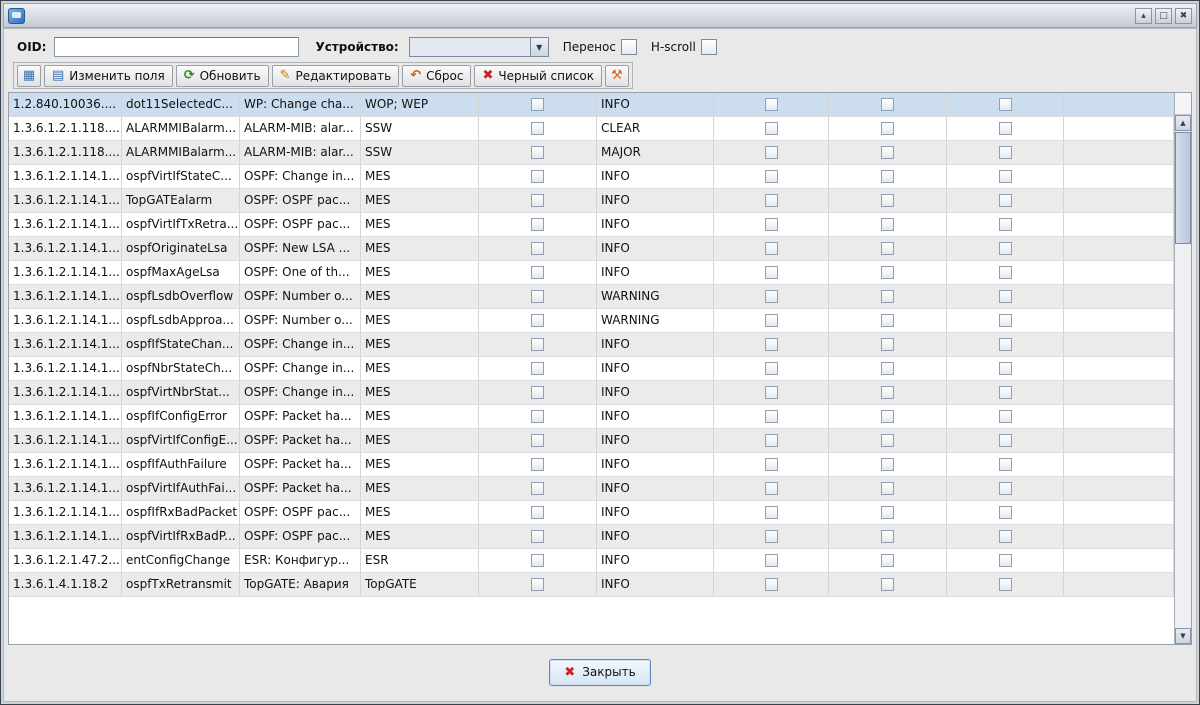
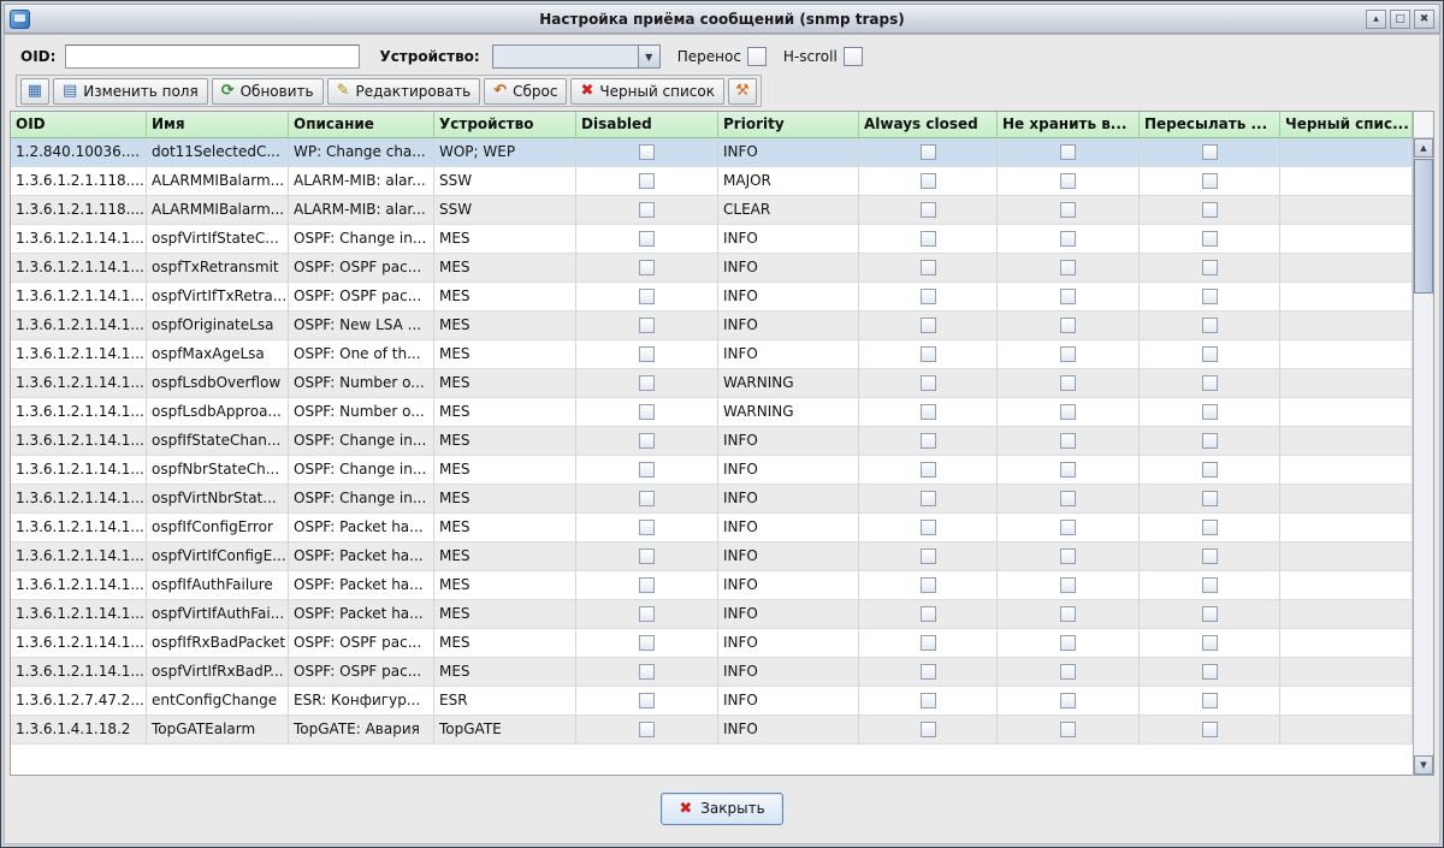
+ Настройка приёма сообщений (snmp traps)
  ▴
  □
  ✖
  OID:
  Устройство:
  ▼
  Перенос
  H-scroll
  ▦
  ▤
  Изменить поля
  ⟳
  Обновить
  ✎
  Редактировать
  ↶
  Сброс
  ✖
  Черный список
  ⚒
+ OID
+ Имя
+ Описание
+ Устройство
+ Disabled
+ Priority
+ Always closed
+ Не хранить в...
+ Пересылать ...
+ Черный спис...
  1.2.840.10036....
  dot11SelectedC...
  WP: Change cha...
  WOP; WEP
  INFO
  1.3.6.1.2.1.118....
  ALARMMIBalarm...
  ALARM-MIB: alar...
  SSW
- CLEAR
+ MAJOR
  1.3.6.1.2.1.118....
  ALARMMIBalarm...
  ALARM-MIB: alar...
  SSW
- MAJOR
+ CLEAR
  1.3.6.1.2.1.14.1....
  ospfVirtIfStateC...
  OSPF: Change in...
  MES
  INFO
  1.3.6.1.2.1.14.1....
- TopGATEalarm
+ ospfTxRetransmit
  OSPF: OSPF pac...
  MES
  INFO
  1.3.6.1.2.1.14.1....
  ospfVirtIfTxRetra...
  OSPF: OSPF pac...
  MES
  INFO
  1.3.6.1.2.1.14.1....
  ospfOriginateLsa
  OSPF: New LSA ...
  MES
  INFO
  1.3.6.1.2.1.14.1....
  ospfMaxAgeLsa
  OSPF: One of th...
  MES
  INFO
  1.3.6.1.2.1.14.1....
  ospfLsdbOverflow
  OSPF: Number o...
  MES
  WARNING
  1.3.6.1.2.1.14.1....
  ospfLsdbApproa...
  OSPF: Number o...
  MES
  WARNING
  1.3.6.1.2.1.14.1....
  ospfIfStateChan...
  OSPF: Change in...
  MES
  INFO
  1.3.6.1.2.1.14.1....
  ospfNbrStateCh...
  OSPF: Change in...
  MES
  INFO
  1.3.6.1.2.1.14.1....
  ospfVirtNbrStat...
  OSPF: Change in...
  MES
  INFO
  1.3.6.1.2.1.14.1....
  ospfIfConfigError
  OSPF: Packet ha...
  MES
  INFO
  1.3.6.1.2.1.14.1....
  ospfVirtIfConfigE...
  OSPF: Packet ha...
  MES
  INFO
  1.3.6.1.2.1.14.1....
  ospfIfAuthFailure
  OSPF: Packet ha...
  MES
  INFO
  1.3.6.1.2.1.14.1....
  ospfVirtIfAuthFai...
  OSPF: Packet ha...
  MES
  INFO
  1.3.6.1.2.1.14.1....
  ospfIfRxBadPacket
  OSPF: OSPF pac...
  MES
  INFO
  1.3.6.1.2.1.14.1....
  ospfVirtIfRxBadP...
  OSPF: OSPF pac...
  MES
  INFO
- 1.3.6.1.2.1.47.2....
+ 1.3.6.1.2.7.47.2....
  entConfigChange
  ESR: Конфигур...
  ESR
  INFO
  1.3.6.1.4.1.18.2
- ospfTxRetransmit
+ TopGATEalarm
  TopGATE: Авария
  TopGATE
  INFO
  ▲
  ▼
  ✖
  Закрыть
